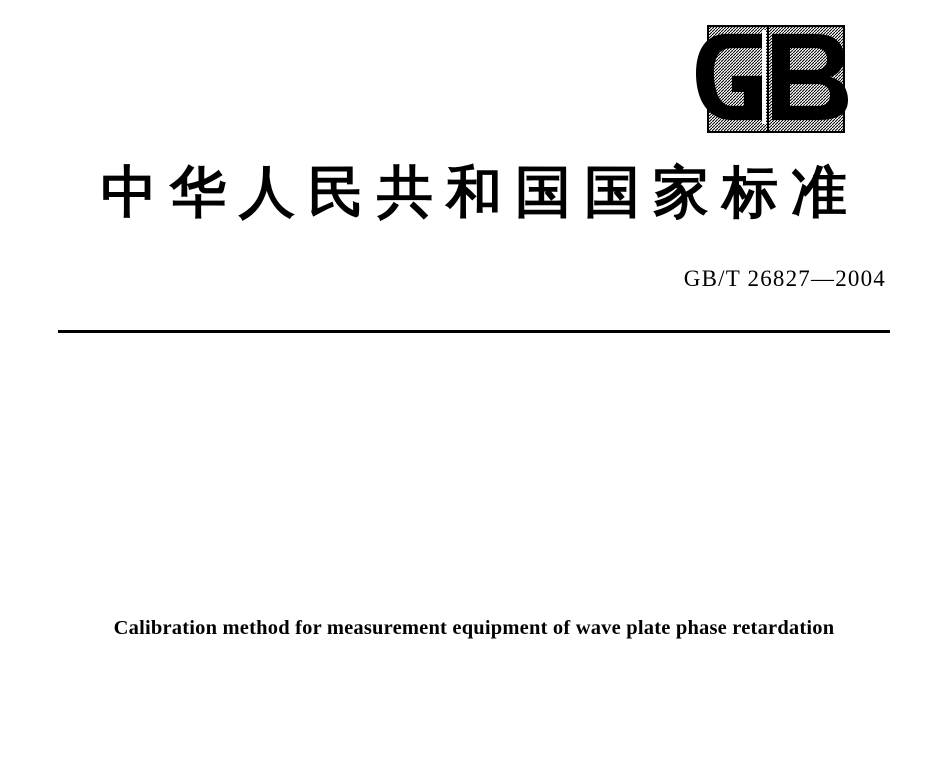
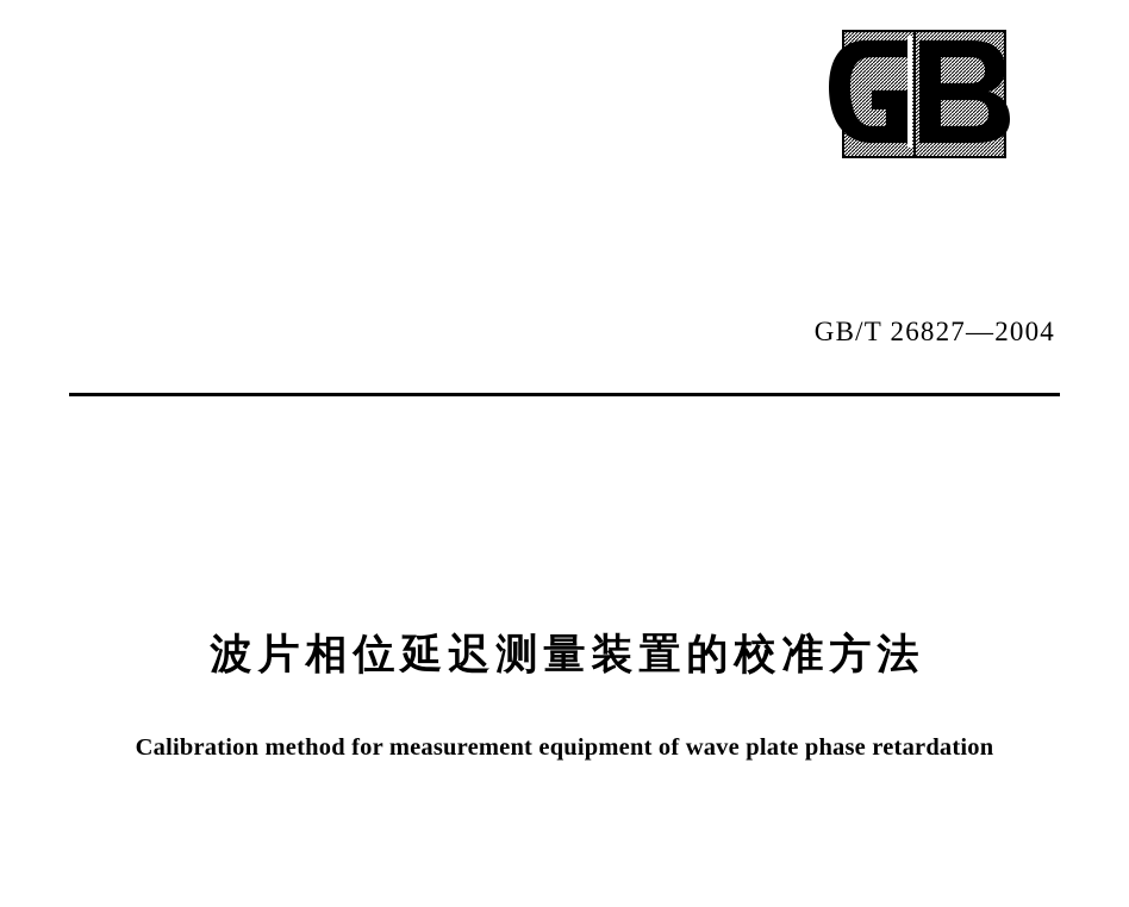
- 中华人民共和国国家标准
  GB/T 26827—2004
+ 波片相位延迟测量装置的校准方法
  Calibration method for measurement equipment of wave plate phase retardation
